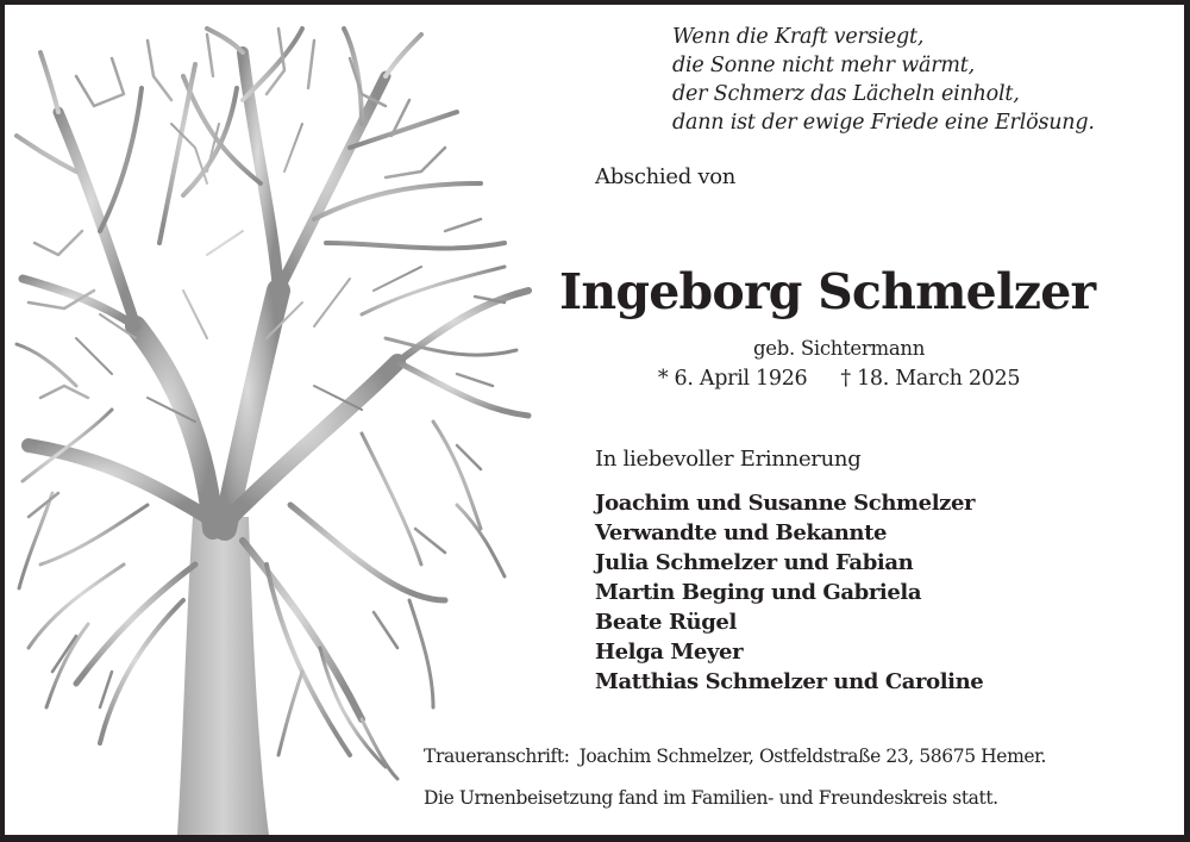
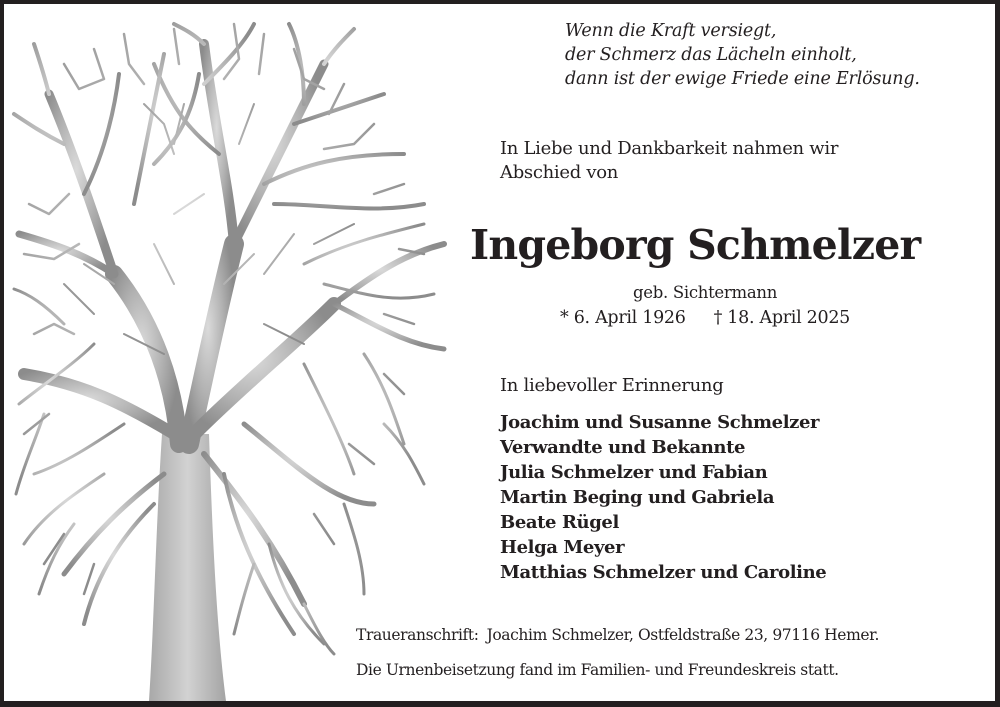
  Wenn die Kraft versiegt,
- die Sonne nicht mehr wärmt,
  der Schmerz das Lächeln einholt,
  dann ist der ewige Friede eine Erlösung.
+ In Liebe und Dankbarkeit nahmen wir
  Abschied von
  Ingeborg Schmelzer
  geb. Sichtermann
- * 6. April 1926 † 18. March 2025
+ * 6. April 1926 † 18. April 2025
  In liebevoller Erinnerung
  Joachim und Susanne Schmelzer
  Verwandte und Bekannte
  Julia Schmelzer und Fabian
  Martin Beging und Gabriela
  Beate Rügel
  Helga Meyer
  Matthias Schmelzer und Caroline
- Traueranschrift: Joachim Schmelzer, Ostfeldstraße 23, 58675 Hemer.
+ Traueranschrift: Joachim Schmelzer, Ostfeldstraße 23, 97116 Hemer.
  Die Urnenbeisetzung fand im Familien- und Freundeskreis statt.
